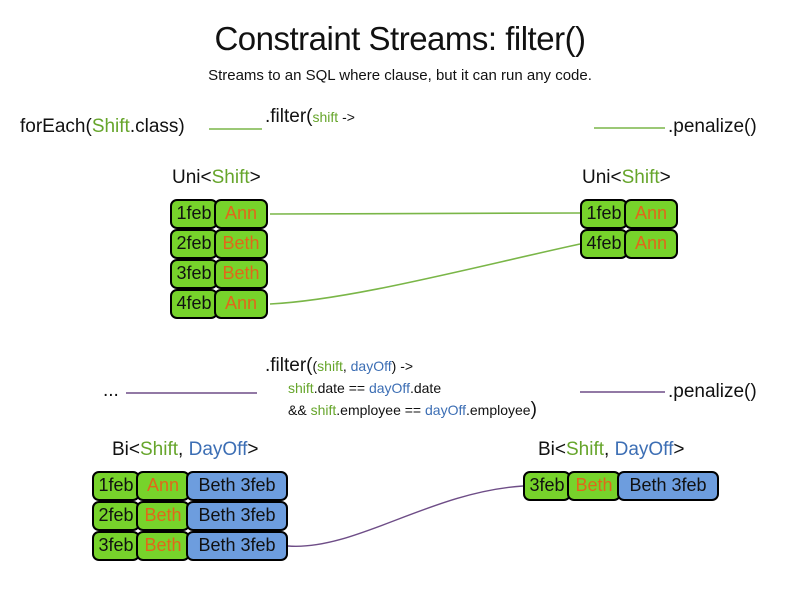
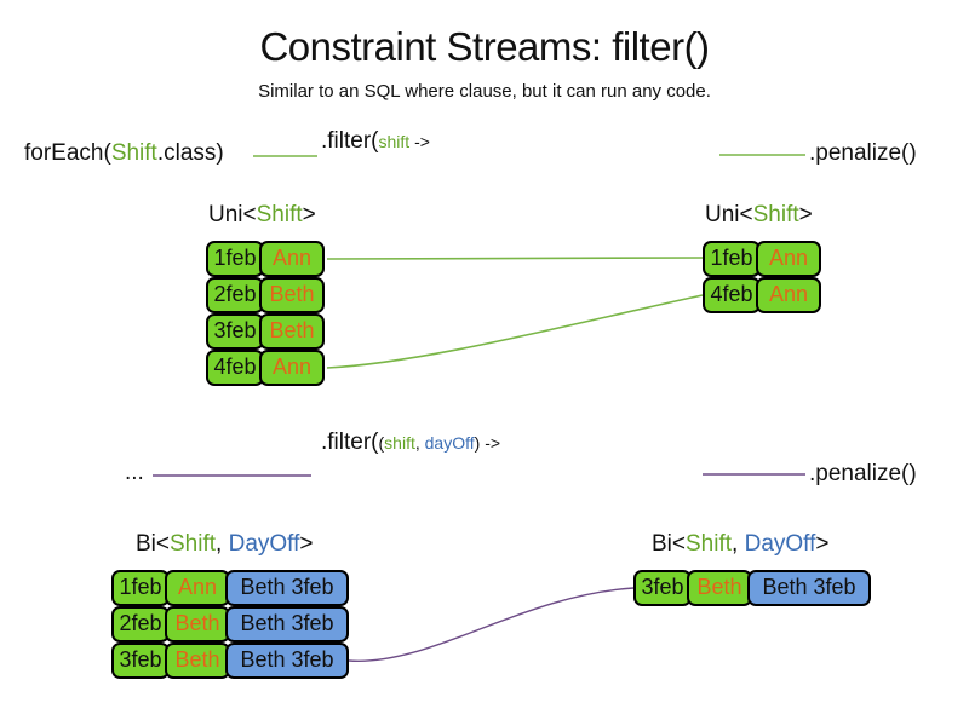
  Constraint Streams: filter()
- Streams to an SQL where clause, but it can run any code.
+ Similar to an SQL where clause, but it can run any code.
  forEach(Shift.class)
  .filter(shift ->
  .penalize()
  Uni<Shift>
  Uni<Shift>
  1feb
  Ann
  2feb
  Beth
  3feb
  Beth
  4feb
  Ann
  1feb
  Ann
  4feb
  Ann
  ...
  .filter((shift, dayOff) ->
- shift.date == dayOff.date
- && shift.employee == dayOff.employee)
  .penalize()
  Bi<Shift, DayOff>
  Bi<Shift, DayOff>
  1feb
  Ann
  Beth 3feb
  2feb
  Beth
  Beth 3feb
  3feb
  Beth
  Beth 3feb
  3feb
  Beth
  Beth 3feb
